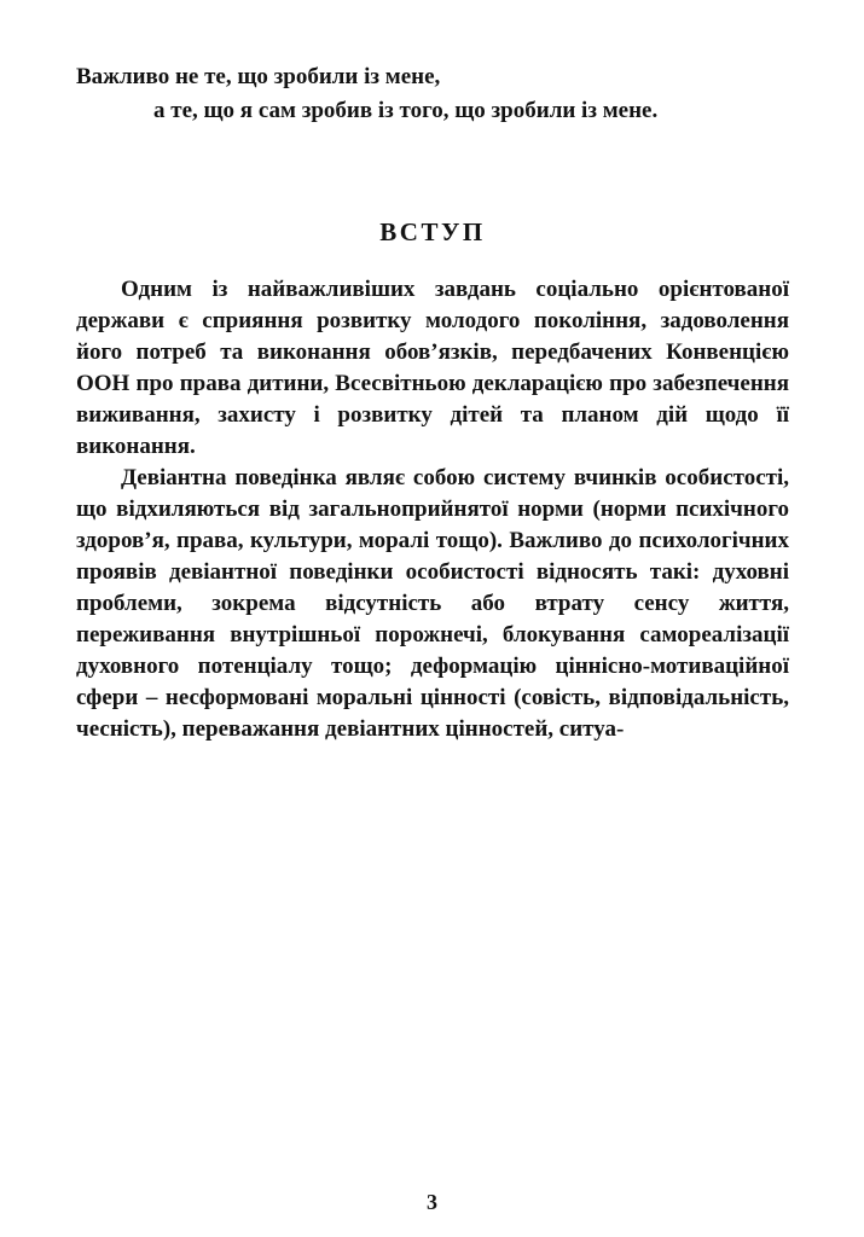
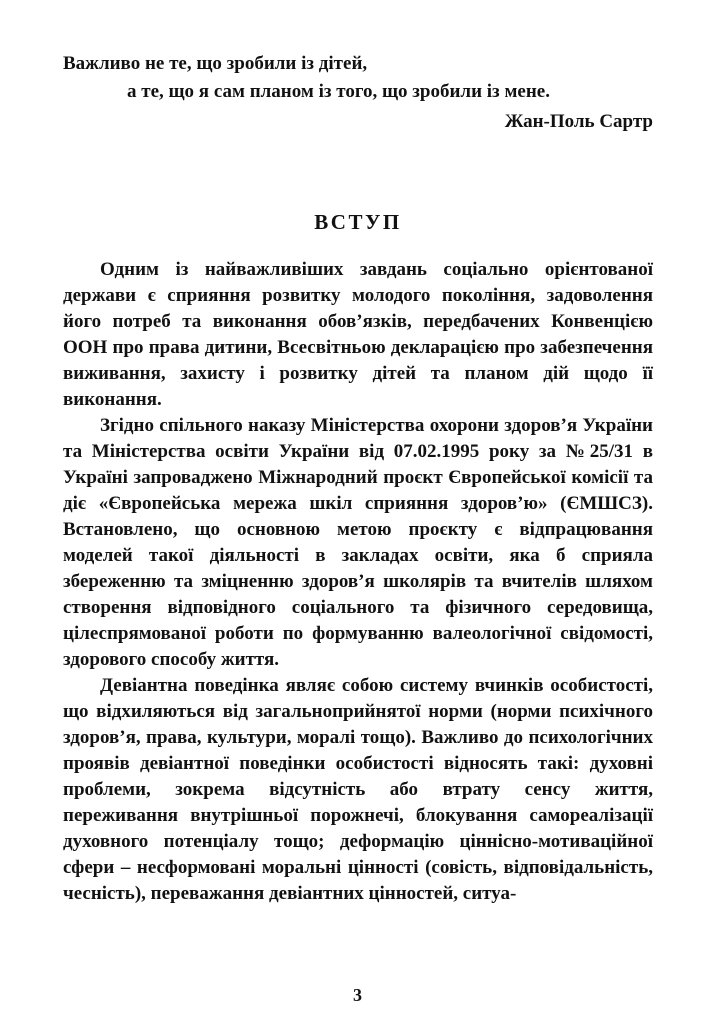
- Важливо не те, що зробили із мене,
+ Важливо не те, що зробили із дітей,
- а те, що я сам зробив із того, що зробили із мене.
+ а те, що я сам планом із того, що зробили із мене.
+ Жан-Поль Сартр
  ВСТУП
  Одним із найважливіших завдань соціально орієнтованої держави є сприяння розвитку молодого покоління, задоволення його потреб та виконання обов’язків, передбачених Конвенцією ООН про права дитини, Всесвітньою декларацією про забезпечення виживання, захисту і розвитку дітей та планом дій щодо її виконання.
+ Згідно спільного наказу Міністерства охорони здоров’я України та Міністерства освіти України від 07.02.1995 року за №25/31 в Україні запроваджено Міжнародний проєкт Європейської комісії та діє «Європейська мережа шкіл сприяння здоров’ю» (ЄМШСЗ). Встановлено, що основною метою проєкту є відпрацювання моделей такої діяльності в закладах освіти, яка б сприяла збереженню та зміцненню здоров’я школярів та вчителів шляхом створення відповідного соціального та фізичного середовища, цілеспрямованої роботи по формуванню валеологічної свідомості, здорового способу життя.
  Девіантна поведінка являє собою систему вчинків особистості, що відхиляються від загальноприйнятої норми (норми психічного здоров’я, права, культури, моралі тощо). Важливо до психологічних проявів девіантної поведінки особистості відносять такі: духовні проблеми, зокрема відсутність або втрату сенсу життя, переживання внутрішньої порожнечі, блокування самореалізації духовного потенціалу тощо; деформацію ціннісно-мотиваційної сфери – несформовані моральні цінності (совість, відповідальність, чесність), переважання девіантних цінностей, ситуа-
  3
